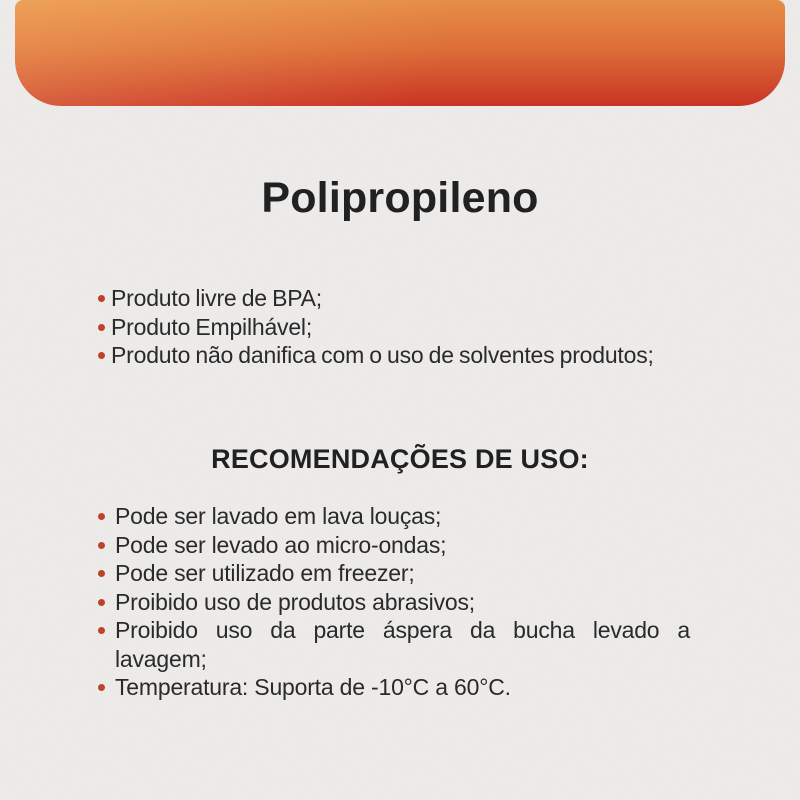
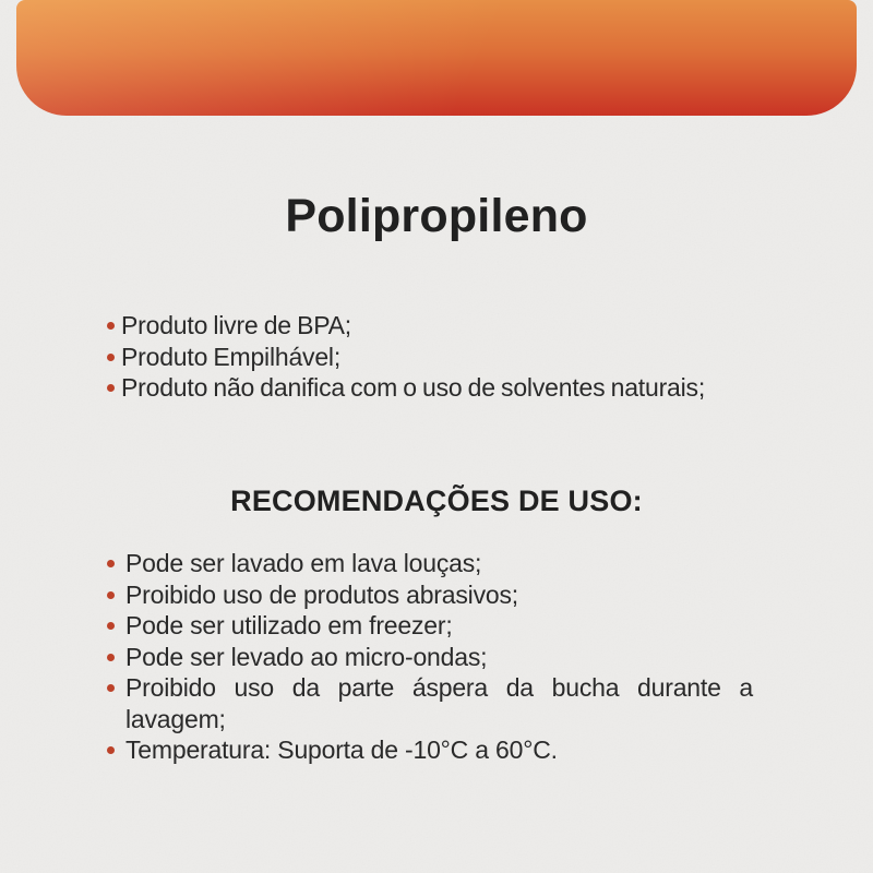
  Polipropileno
  Produto livre de BPA;
  Produto Empilhável;
- Produto não danifica com o uso de solventes produtos;
+ Produto não danifica com o uso de solventes naturais;
  RECOMENDAÇÕES DE USO:
  Pode ser lavado em lava louças;
- Pode ser levado ao micro-ondas;
+ Proibido uso de produtos abrasivos;
  Pode ser utilizado em freezer;
- Proibido uso de produtos abrasivos;
+ Pode ser levado ao micro-ondas;
- Proibido uso da parte áspera da bucha levado a lavagem;
+ Proibido uso da parte áspera da bucha durante a lavagem;
  Temperatura: Suporta de -10°C a 60°C.
